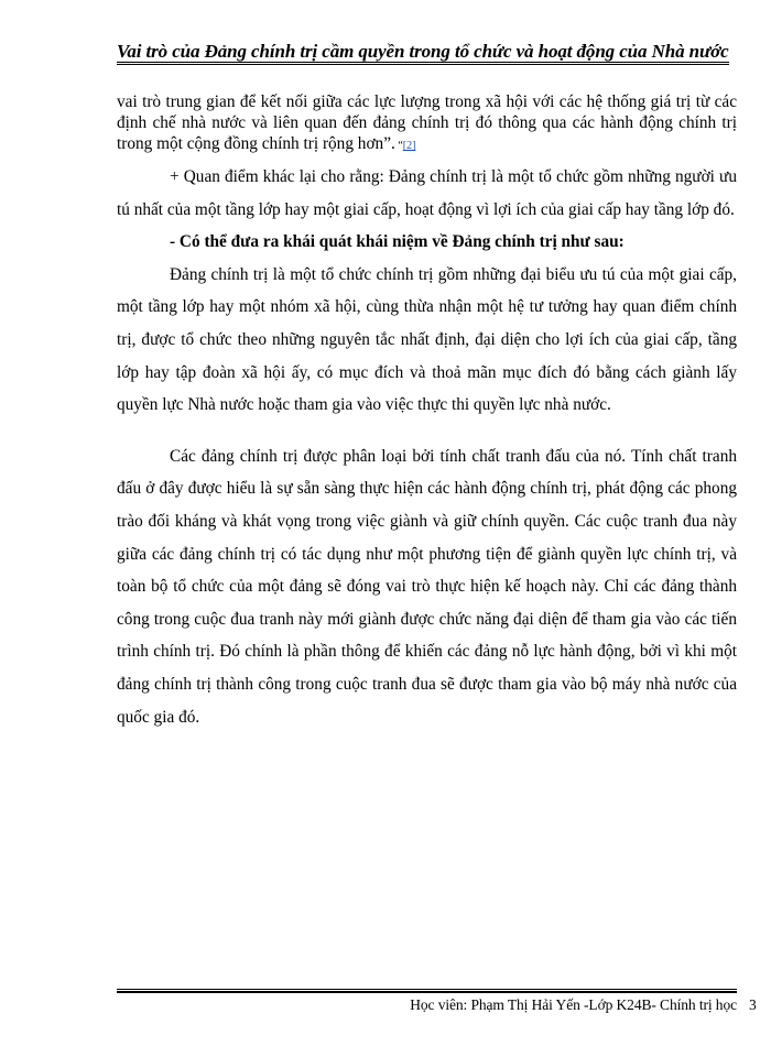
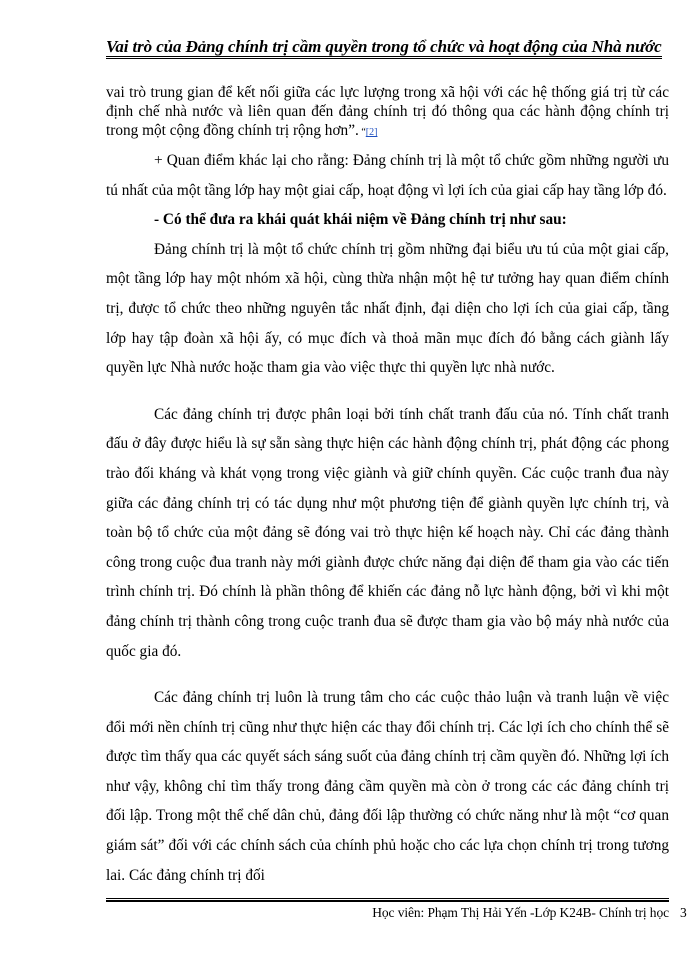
  Vai trò của Đảng chính trị cầm quyền trong tổ chức và hoạt động của Nhà nước
  vai trò trung gian để kết nối giữa các lực lượng trong xã hội với các hệ thống giá trị từ các định chế nhà nước và liên quan đến đảng chính trị đó thông qua các hành động chính trị trong một cộng đồng chính trị rộng hơn”. “[2]
  + Quan điểm khác lại cho rằng: Đảng chính trị là một tổ chức gồm những người ưu tú nhất của một tầng lớp hay một giai cấp, hoạt động vì lợi ích của giai cấp hay tầng lớp đó.
  - Có thể đưa ra khái quát khái niệm về Đảng chính trị như sau:
  Đảng chính trị là một tổ chức chính trị gồm những đại biểu ưu tú của một giai cấp, một tầng lớp hay một nhóm xã hội, cùng thừa nhận một hệ tư tưởng hay quan điểm chính trị, được tổ chức theo những nguyên tắc nhất định, đại diện cho lợi ích của giai cấp, tầng lớp hay tập đoàn xã hội ấy, có mục đích và thoả mãn mục đích đó bằng cách giành lấy quyền lực Nhà nước hoặc tham gia vào việc thực thi quyền lực nhà nước.
  Các đảng chính trị được phân loại bởi tính chất tranh đấu của nó. Tính chất tranh đấu ở đây được hiểu là sự sẵn sàng thực hiện các hành động chính trị, phát động các phong trào đối kháng và khát vọng trong việc giành và giữ chính quyền. Các cuộc tranh đua này giữa các đảng chính trị có tác dụng như một phương tiện để giành quyền lực chính trị, và toàn bộ tổ chức của một đảng sẽ đóng vai trò thực hiện kế hoạch này. Chỉ các đảng thành công trong cuộc đua tranh này mới giành được chức năng đại diện để tham gia vào các tiến trình chính trị. Đó chính là phần thông để khiến các đảng nỗ lực hành động, bởi vì khi một đảng chính trị thành công trong cuộc tranh đua sẽ được tham gia vào bộ máy nhà nước của quốc gia đó.
+ Các đảng chính trị luôn là trung tâm cho các cuộc thảo luận và tranh luận về việc đổi mới nền chính trị cũng như thực hiện các thay đổi chính trị. Các lợi ích cho chính thể sẽ được tìm thấy qua các quyết sách sáng suốt của đảng chính trị cầm quyền đó. Những lợi ích như vậy, không chỉ tìm thấy trong đảng cầm quyền mà còn ở trong các các đảng chính trị đối lập. Trong một thể chế dân chủ, đảng đối lập thường có chức năng như là một “cơ quan giám sát” đối với các chính sách của chính phủ hoặc cho các lựa chọn chính trị trong tương lai. Các đảng chính trị đối
  Học viên: Phạm Thị Hải Yến -Lớp K24B- Chính trị học
  3
